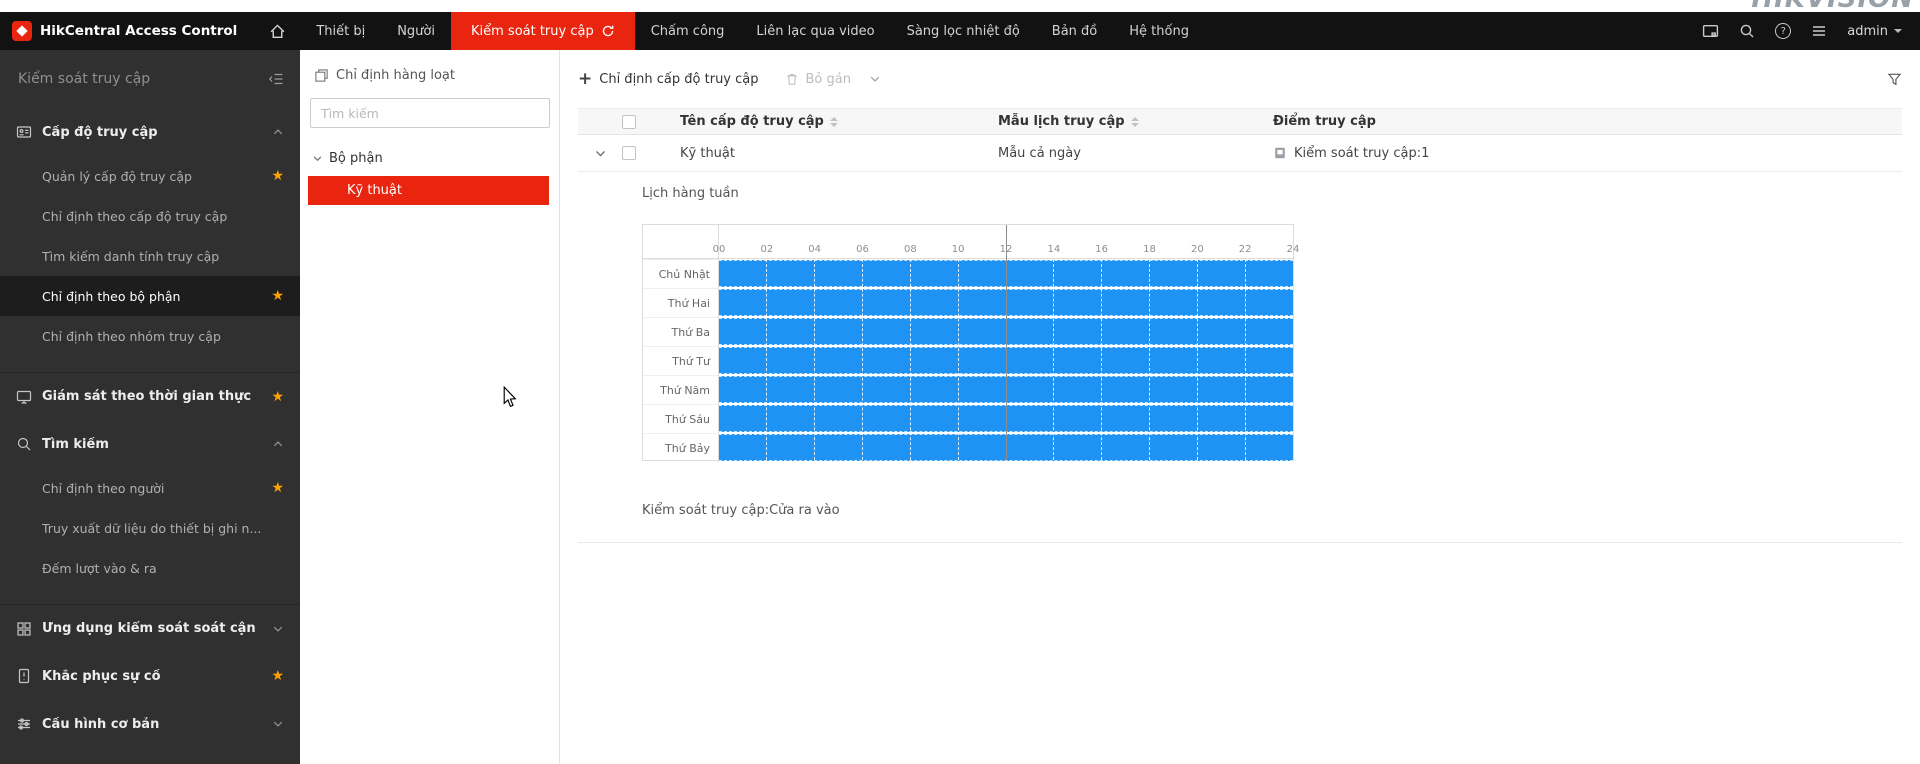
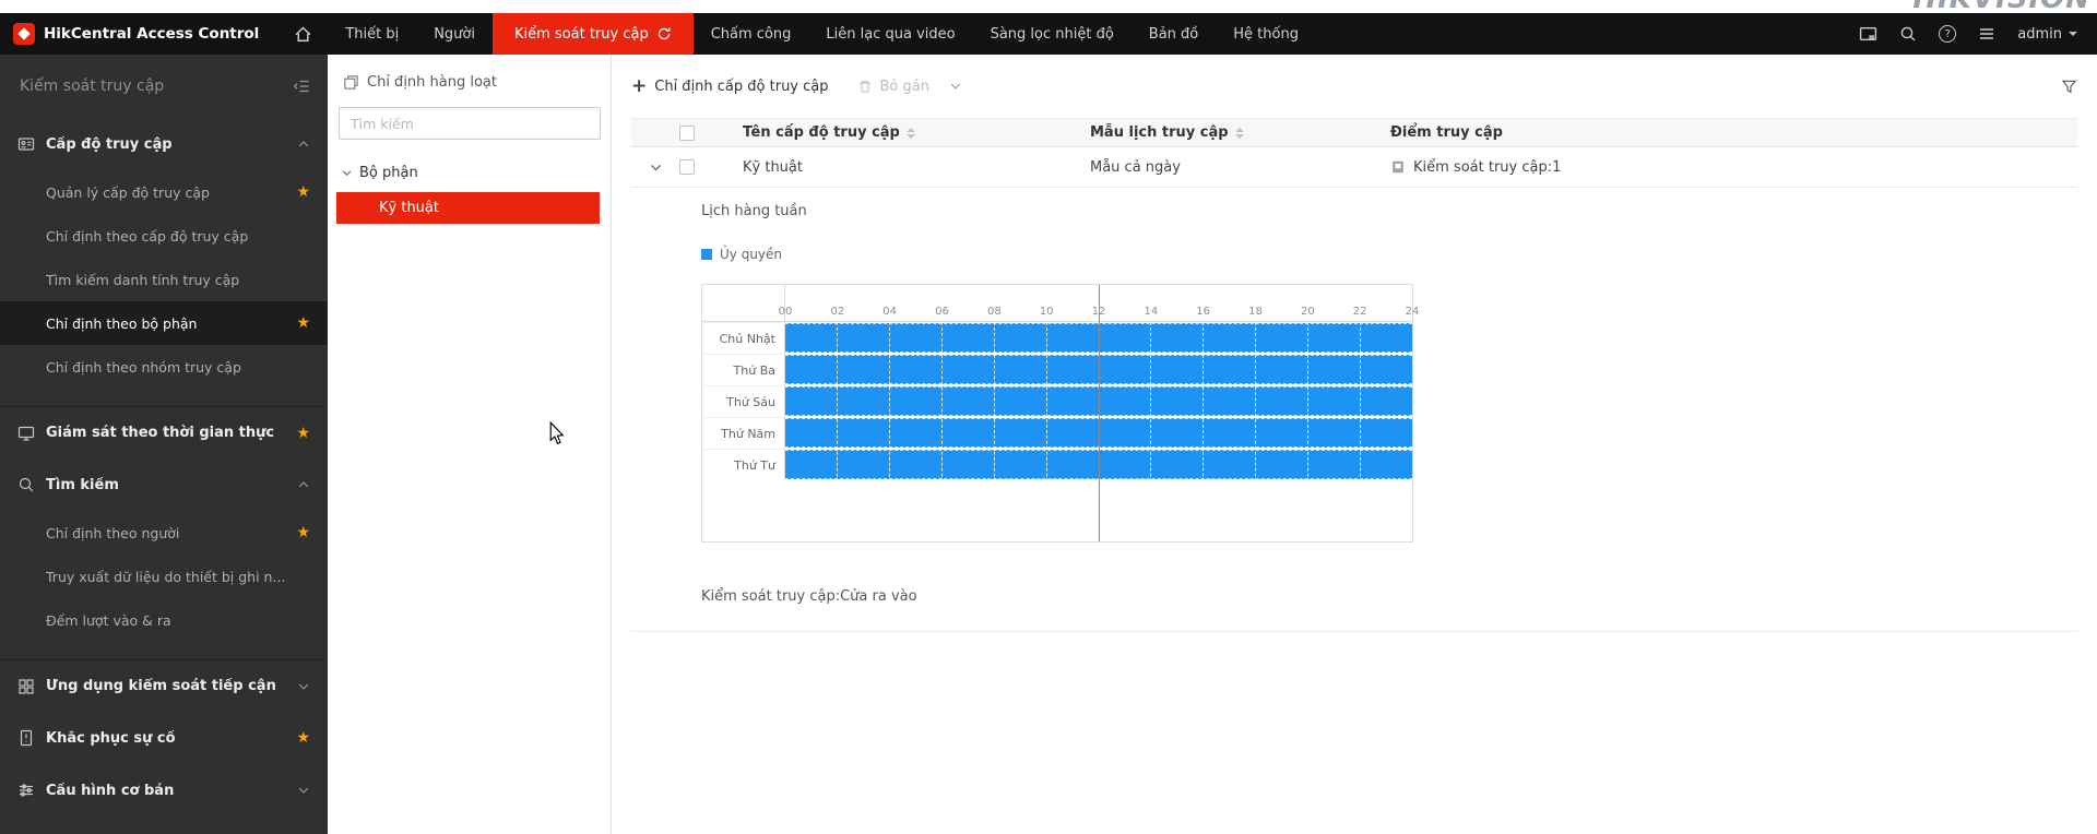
  HikCentral Access Control
  Thiết bị
  Người
  Kiểm soát truy cập
  Chấm công
  Liên lạc qua video
  Sàng lọc nhiệt độ
  Bản đồ
  Hệ thống
  ?
  admin
  Kiểm soát truy cập
  Cấp độ truy cập
  Quản lý cấp độ truy cập
  ★
  Chỉ định theo cấp độ truy cập
  Tìm kiếm danh tính truy cập
  Chỉ định theo bộ phận
  ★
  Chỉ định theo nhóm truy cập
  Giám sát theo thời gian thực
  ★
  Tìm kiếm
  Chỉ định theo người
  ★
  Truy xuất dữ liệu do thiết bị ghi n...
  Đếm lượt vào & ra
- Ứng dụng kiểm soát soát cận
+ Ứng dụng kiểm soát tiếp cận
  Khắc phục sự cố
  ★
  Cấu hình cơ bản
  Chỉ định hàng loạt
  Tìm kiếm
  Bộ phận
  Kỹ thuật
  +
  Chỉ định cấp độ truy cập
  Bỏ gán
  Tên cấp độ truy cập
  Mẫu lịch truy cập
  Điểm truy cập
  Kỹ thuật
  Mẫu cả ngày
  Kiểm soát truy cập:1
  Lịch hàng tuần
+ Ủy quyền
  00
  02
  04
  06
  08
  10
  12
  14
  16
  18
  20
  22
  24
  Chủ Nhật
- Thứ Hai
  Thứ Ba
- Thứ Tư
+ Thứ Sáu
  Thứ Năm
- Thứ Sáu
+ Thứ Tư
- Thứ Bảy
  Kiểm soát truy cập:Cửa ra vào
